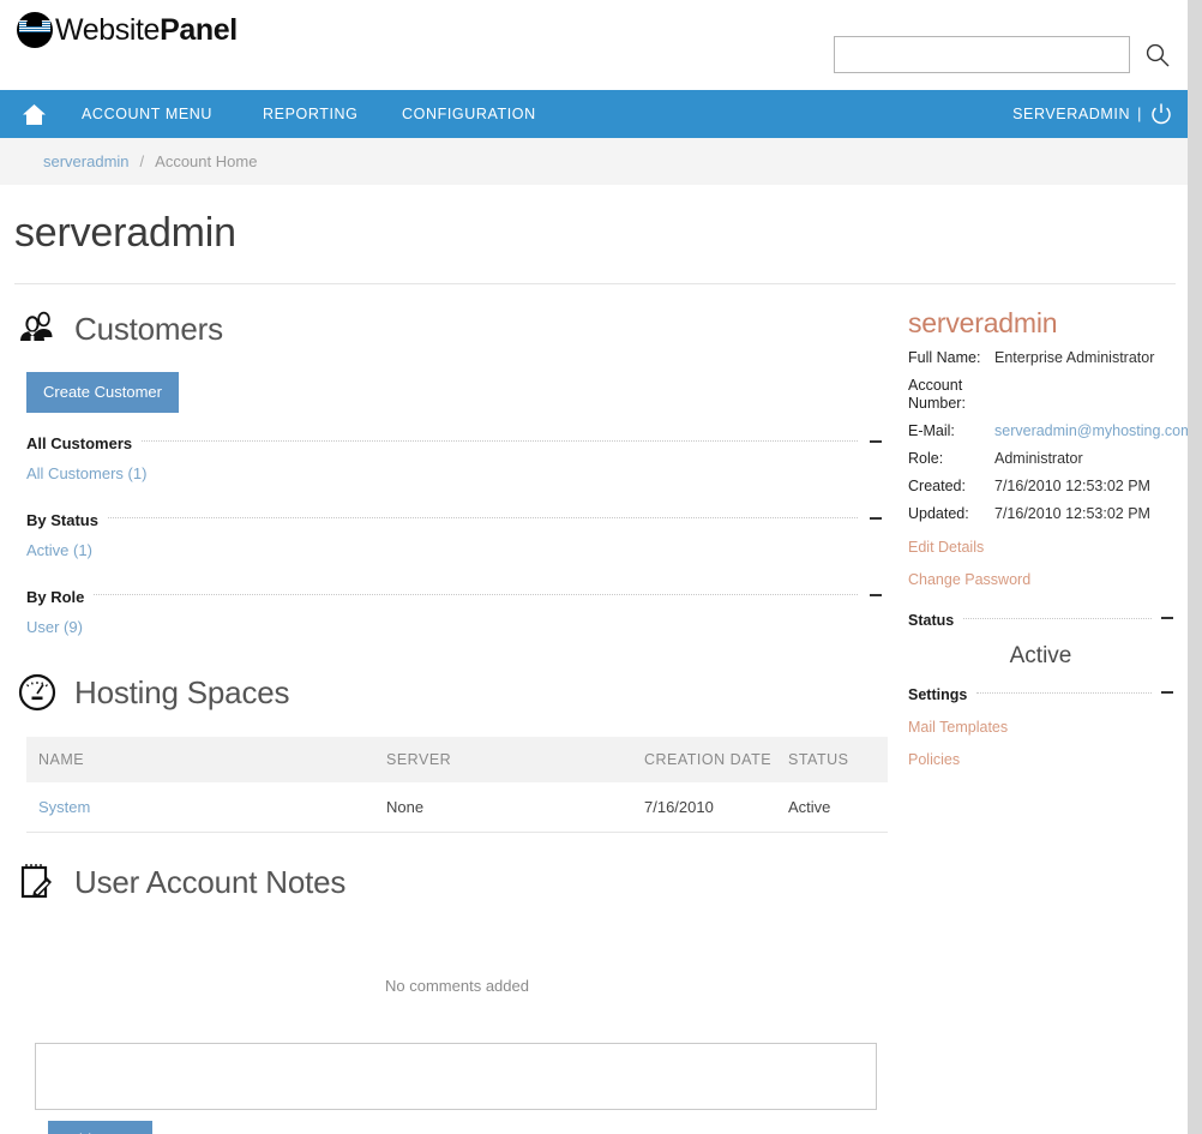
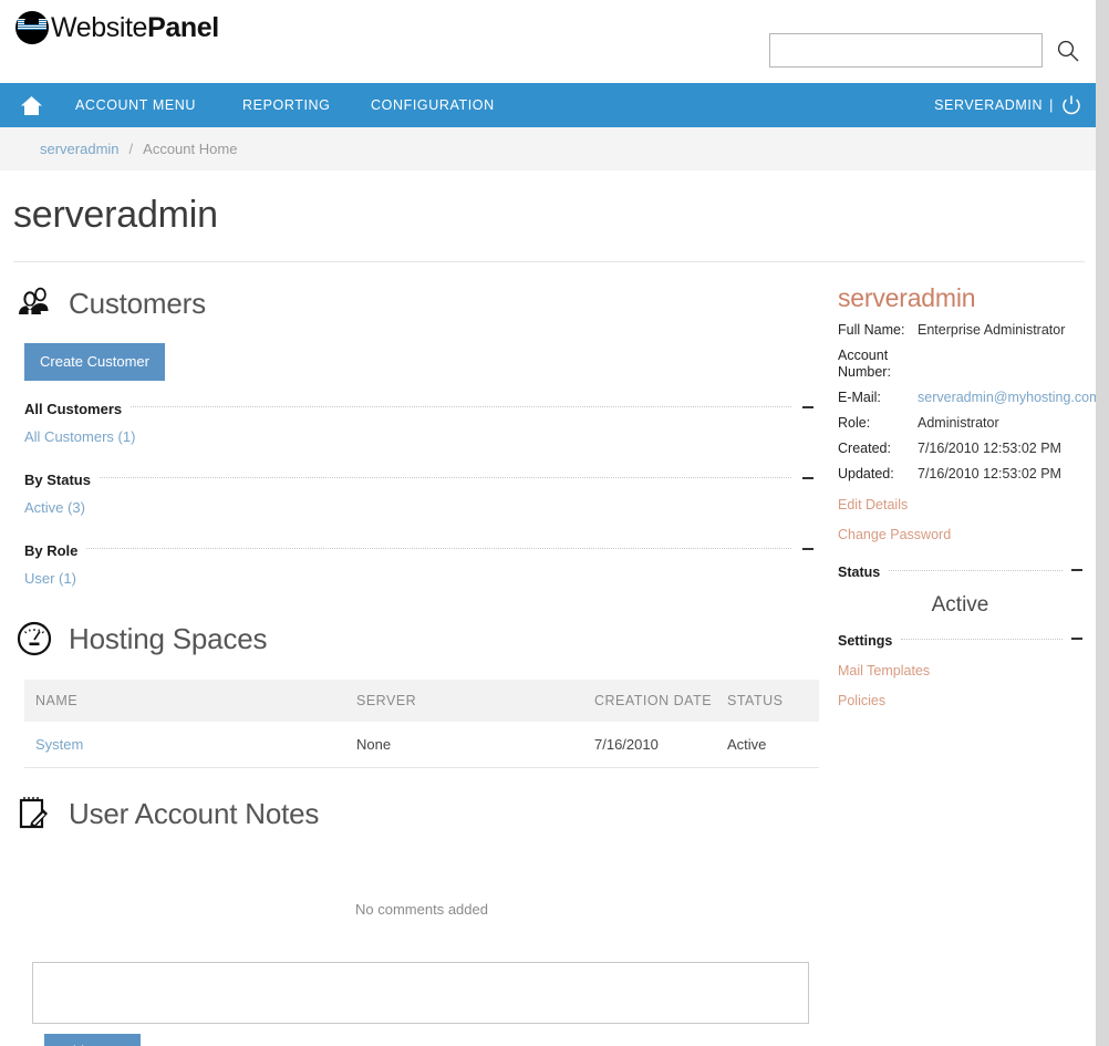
  WebsitePanel
  ACCOUNT MENU
  REPORTING
  CONFIGURATION
  SERVERADMIN
  |
  serveradmin
  /
  Account Home
  serveradmin
  Customers
  Create Customer
  All Customers
  All Customers (1)
  By Status
- Active (1)
+ Active (3)
  By Role
- User (9)
+ User (1)
  Hosting Spaces
  NAME	SERVER	CREATION DATE	STATUS
  System	None	7/16/2010	Active
  User Account Notes
  No comments added
  serveradmin
  Full Name:
  Enterprise Administrator
  Account Number:
  E-Mail:
  serveradmin@myhosting.com
  Role:
  Administrator
  Created:
  7/16/2010 12:53:02 PM
  Updated:
  7/16/2010 12:53:02 PM
  Edit Details
  Change Password
  Status
  Active
  Settings
  Mail Templates
  Policies
